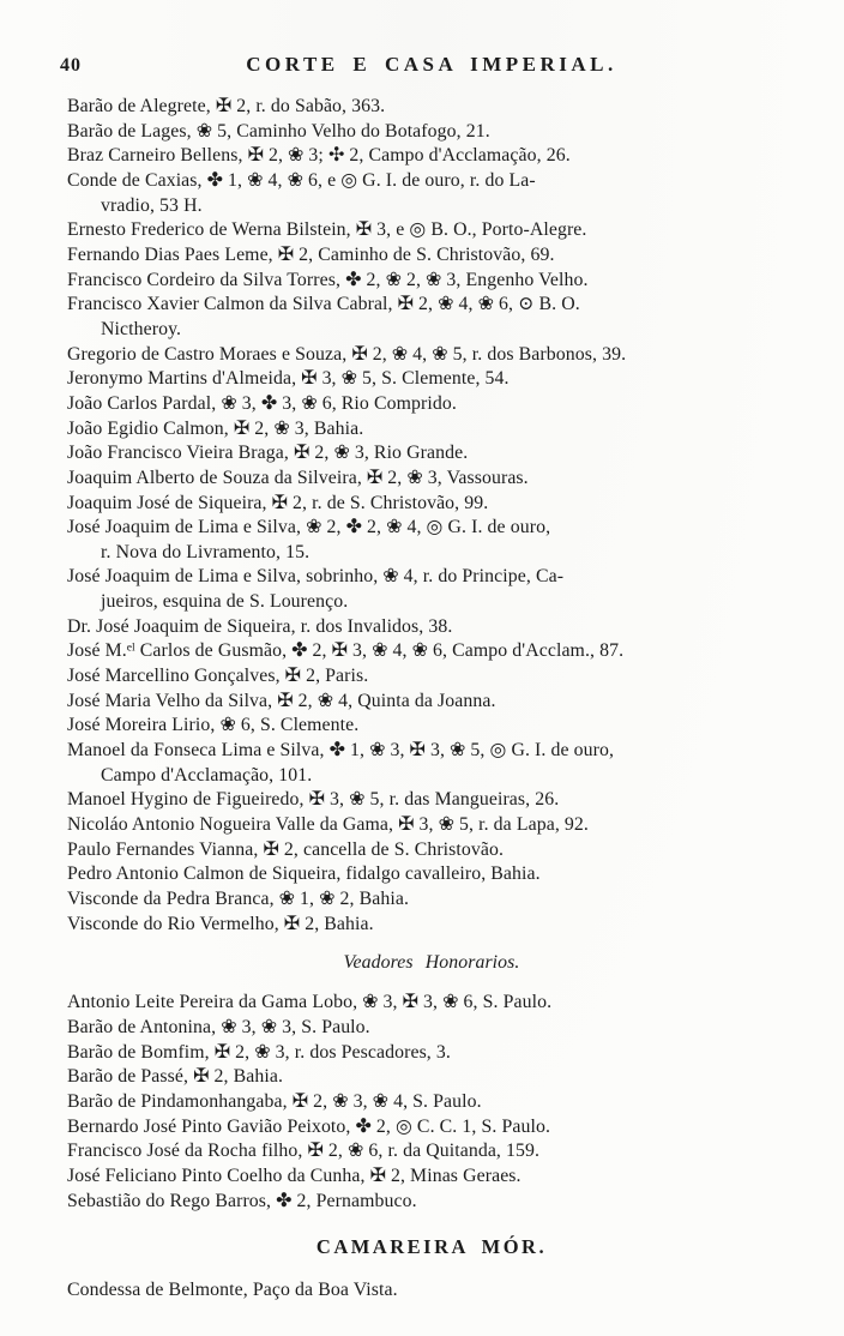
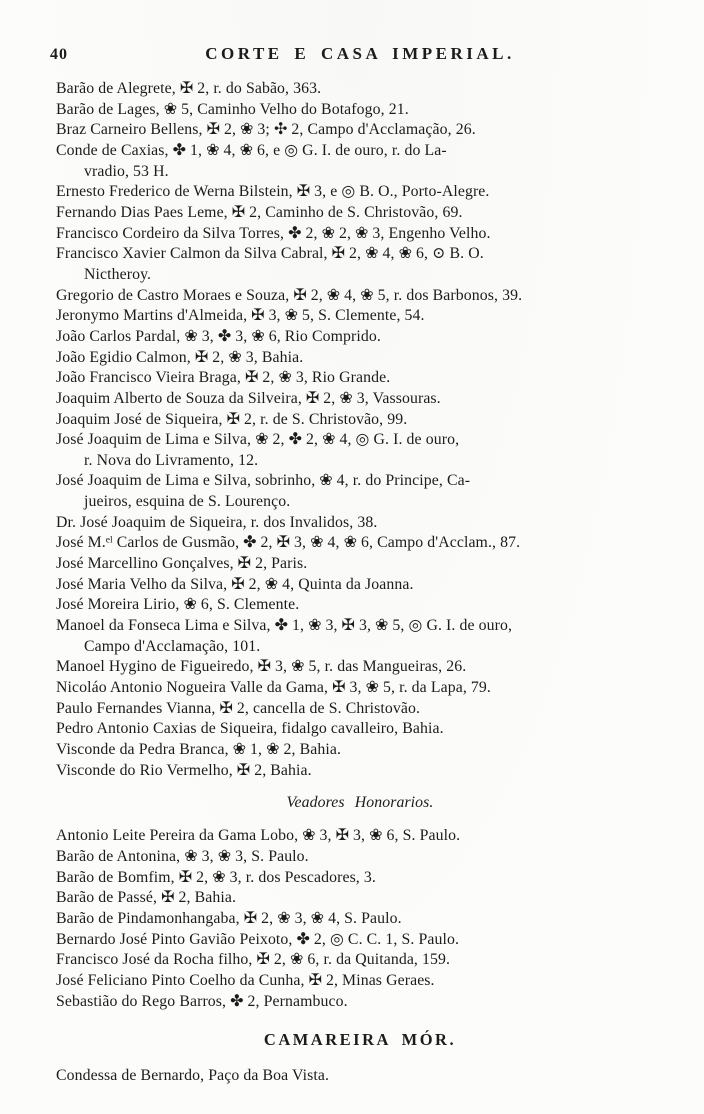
  40
  CORTE E CASA IMPERIAL.
  Barão de Alegrete, ✠ 2, r. do Sabão, 363.
  Barão de Lages, ❀ 5, Caminho Velho do Botafogo, 21.
  Braz Carneiro Bellens, ✠ 2, ❀ 3; ✣ 2, Campo d'Acclamação, 26.
  Conde de Caxias, ✤ 1, ❀ 4, ❀ 6, e ◎ G. I. de ouro, r. do La-
  vradio, 53 H.
  Ernesto Frederico de Werna Bilstein, ✠ 3, e ◎ B. O., Porto-Alegre.
  Fernando Dias Paes Leme, ✠ 2, Caminho de S. Christovão, 69.
  Francisco Cordeiro da Silva Torres, ✤ 2, ❀ 2, ❀ 3, Engenho Velho.
  Francisco Xavier Calmon da Silva Cabral, ✠ 2, ❀ 4, ❀ 6, ⊙ B. O.
  Nictheroy.
  Gregorio de Castro Moraes e Souza, ✠ 2, ❀ 4, ❀ 5, r. dos Barbonos, 39.
  Jeronymo Martins d'Almeida, ✠ 3, ❀ 5, S. Clemente, 54.
  João Carlos Pardal, ❀ 3, ✤ 3, ❀ 6, Rio Comprido.
  João Egidio Calmon, ✠ 2, ❀ 3, Bahia.
  João Francisco Vieira Braga, ✠ 2, ❀ 3, Rio Grande.
  Joaquim Alberto de Souza da Silveira, ✠ 2, ❀ 3, Vassouras.
  Joaquim José de Siqueira, ✠ 2, r. de S. Christovão, 99.
  José Joaquim de Lima e Silva, ❀ 2, ✤ 2, ❀ 4, ◎ G. I. de ouro,
- r. Nova do Livramento, 15.
+ r. Nova do Livramento, 12.
  José Joaquim de Lima e Silva, sobrinho, ❀ 4, r. do Principe, Ca-
  jueiros, esquina de S. Lourenço.
  Dr. José Joaquim de Siqueira, r. dos Invalidos, 38.
  José M.ᵉˡ Carlos de Gusmão, ✤ 2, ✠ 3, ❀ 4, ❀ 6, Campo d'Acclam., 87.
  José Marcellino Gonçalves, ✠ 2, Paris.
  José Maria Velho da Silva, ✠ 2, ❀ 4, Quinta da Joanna.
  José Moreira Lirio, ❀ 6, S. Clemente.
  Manoel da Fonseca Lima e Silva, ✤ 1, ❀ 3, ✠ 3, ❀ 5, ◎ G. I. de ouro,
  Campo d'Acclamação, 101.
  Manoel Hygino de Figueiredo, ✠ 3, ❀ 5, r. das Mangueiras, 26.
- Nicoláo Antonio Nogueira Valle da Gama, ✠ 3, ❀ 5, r. da Lapa, 92.
+ Nicoláo Antonio Nogueira Valle da Gama, ✠ 3, ❀ 5, r. da Lapa, 79.
  Paulo Fernandes Vianna, ✠ 2, cancella de S. Christovão.
- Pedro Antonio Calmon de Siqueira, fidalgo cavalleiro, Bahia.
+ Pedro Antonio Caxias de Siqueira, fidalgo cavalleiro, Bahia.
  Visconde da Pedra Branca, ❀ 1, ❀ 2, Bahia.
  Visconde do Rio Vermelho, ✠ 2, Bahia.
  Veadores Honorarios.
  Antonio Leite Pereira da Gama Lobo, ❀ 3, ✠ 3, ❀ 6, S. Paulo.
  Barão de Antonina, ❀ 3, ❀ 3, S. Paulo.
  Barão de Bomfim, ✠ 2, ❀ 3, r. dos Pescadores, 3.
  Barão de Passé, ✠ 2, Bahia.
  Barão de Pindamonhangaba, ✠ 2, ❀ 3, ❀ 4, S. Paulo.
  Bernardo José Pinto Gavião Peixoto, ✤ 2, ◎ C. C. 1, S. Paulo.
  Francisco José da Rocha filho, ✠ 2, ❀ 6, r. da Quitanda, 159.
  José Feliciano Pinto Coelho da Cunha, ✠ 2, Minas Geraes.
  Sebastião do Rego Barros, ✤ 2, Pernambuco.
  CAMAREIRA MÓR.
- Condessa de Belmonte, Paço da Boa Vista.
+ Condessa de Bernardo, Paço da Boa Vista.
